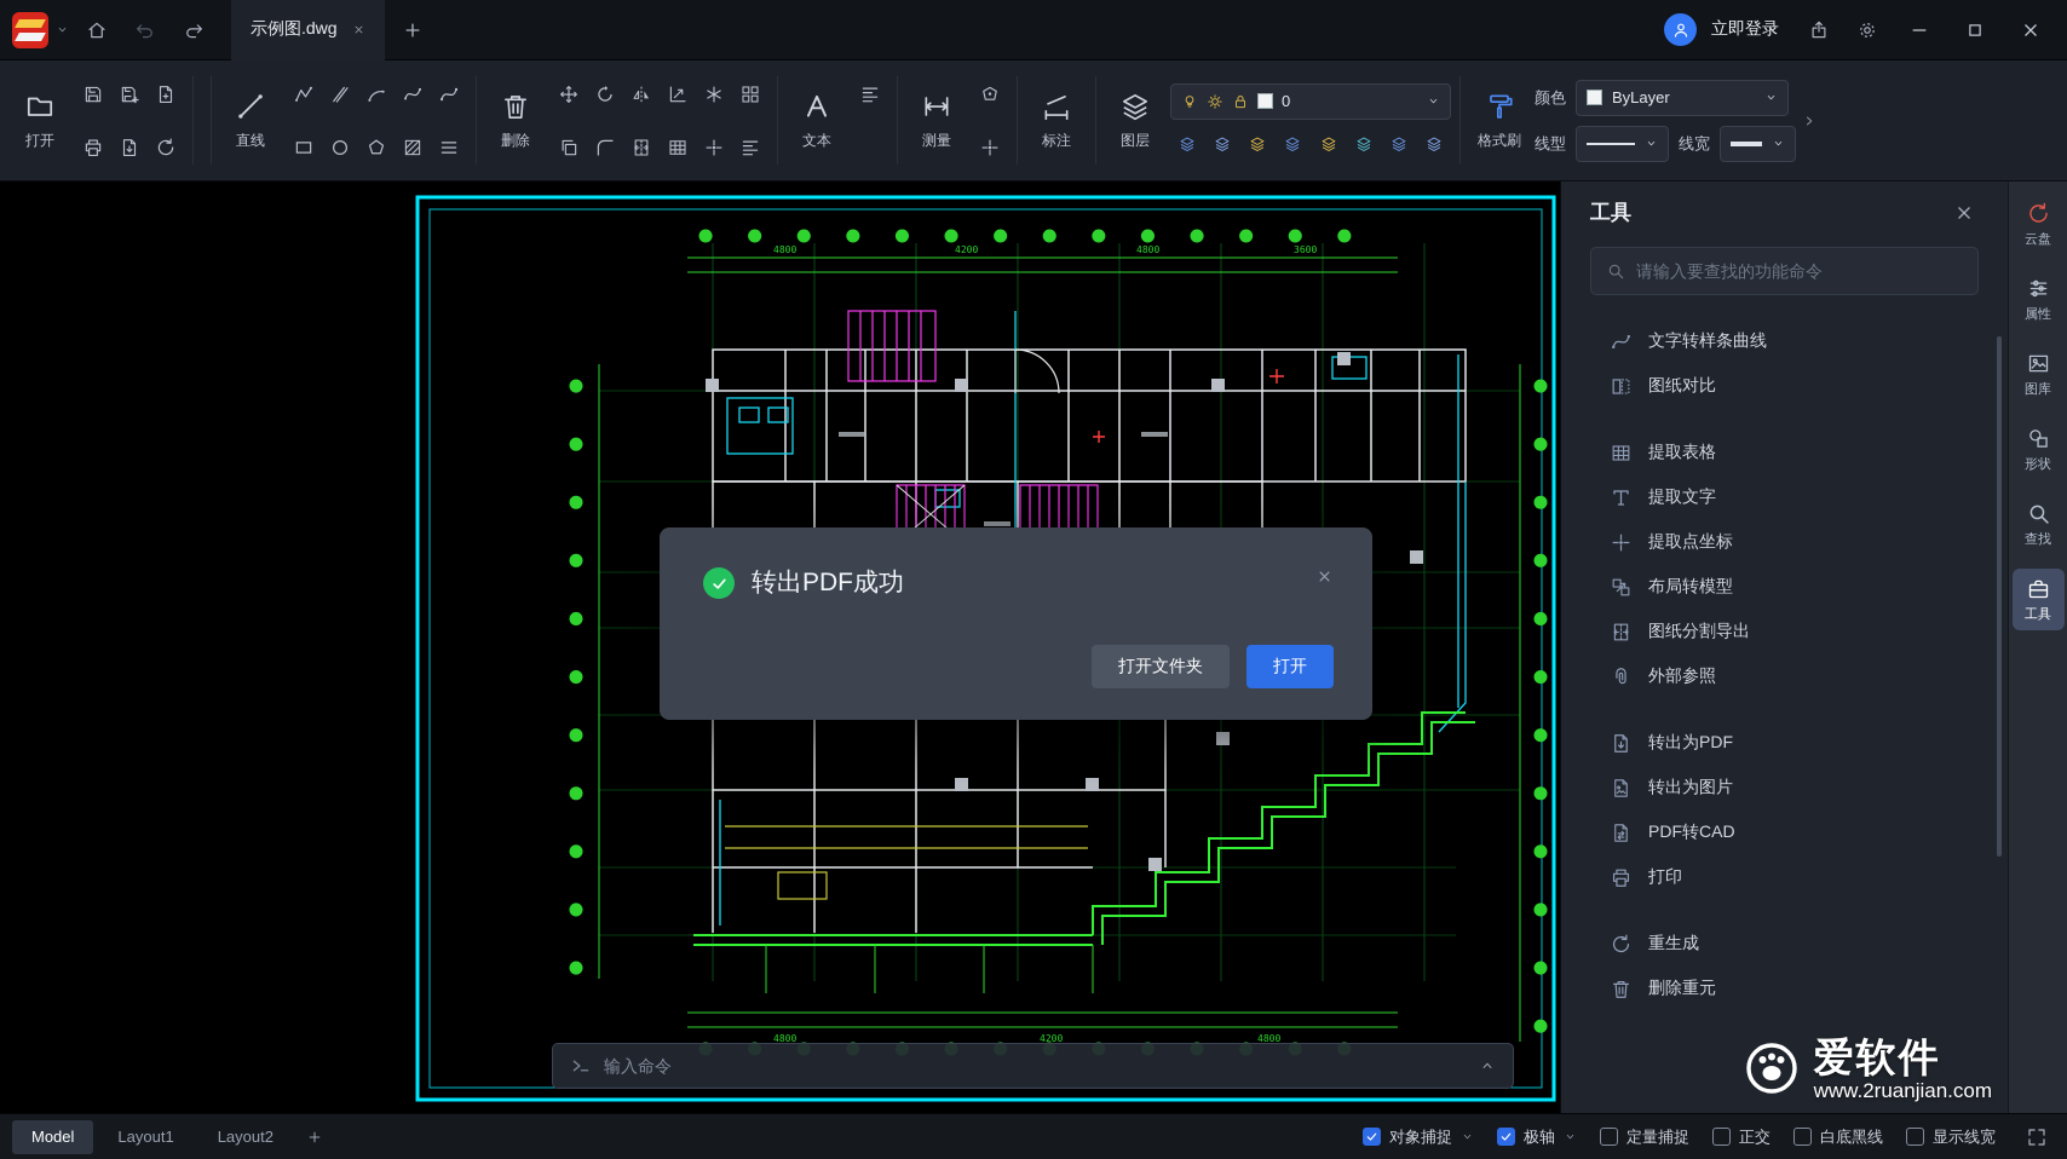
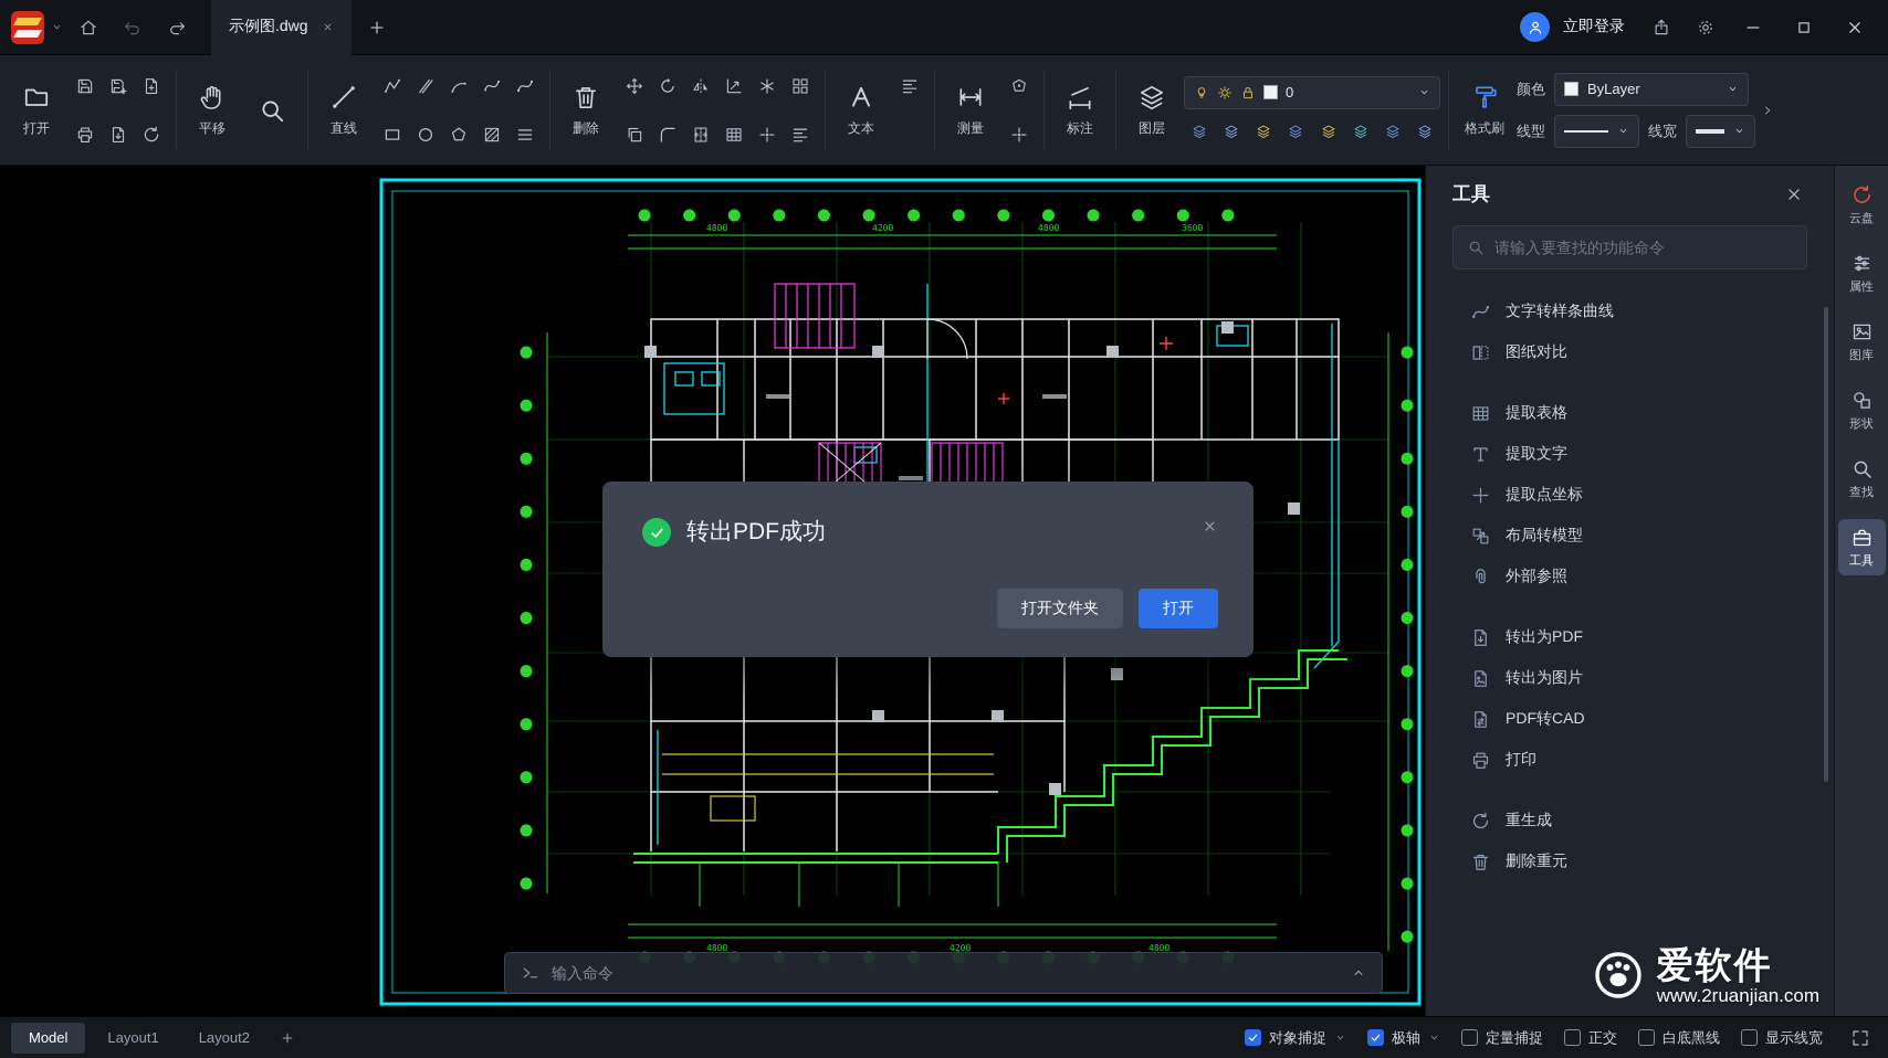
  示例图.dwg
  立即登录
  打开
+ 平移
  直线
  删除
  文本
  测量
  标注
  图层
  0
  格式刷
  颜色
  ByLayer
  线型
  线宽
  4800
  4200
  4800
  3600
  4800
  4200
  4800
  输入命令
  转出PDF成功
  打开文件夹
  打开
  工具
  请输入要查找的功能命令
  文字转样条曲线
  图纸对比
  提取表格
  提取文字
  提取点坐标
  布局转模型
- 图纸分割导出
  外部参照
  转出为PDF
  转出为图片
  PDF转CAD
  打印
  重生成
  删除重元
  云盘
  属性
  图库
  形状
  查找
  工具
  Model
  Layout1
  Layout2
  对象捕捉
  极轴
  定量捕捉
  正交
  白底黑线
  显示线宽
  爱软件
  www.2ruanjian.com
